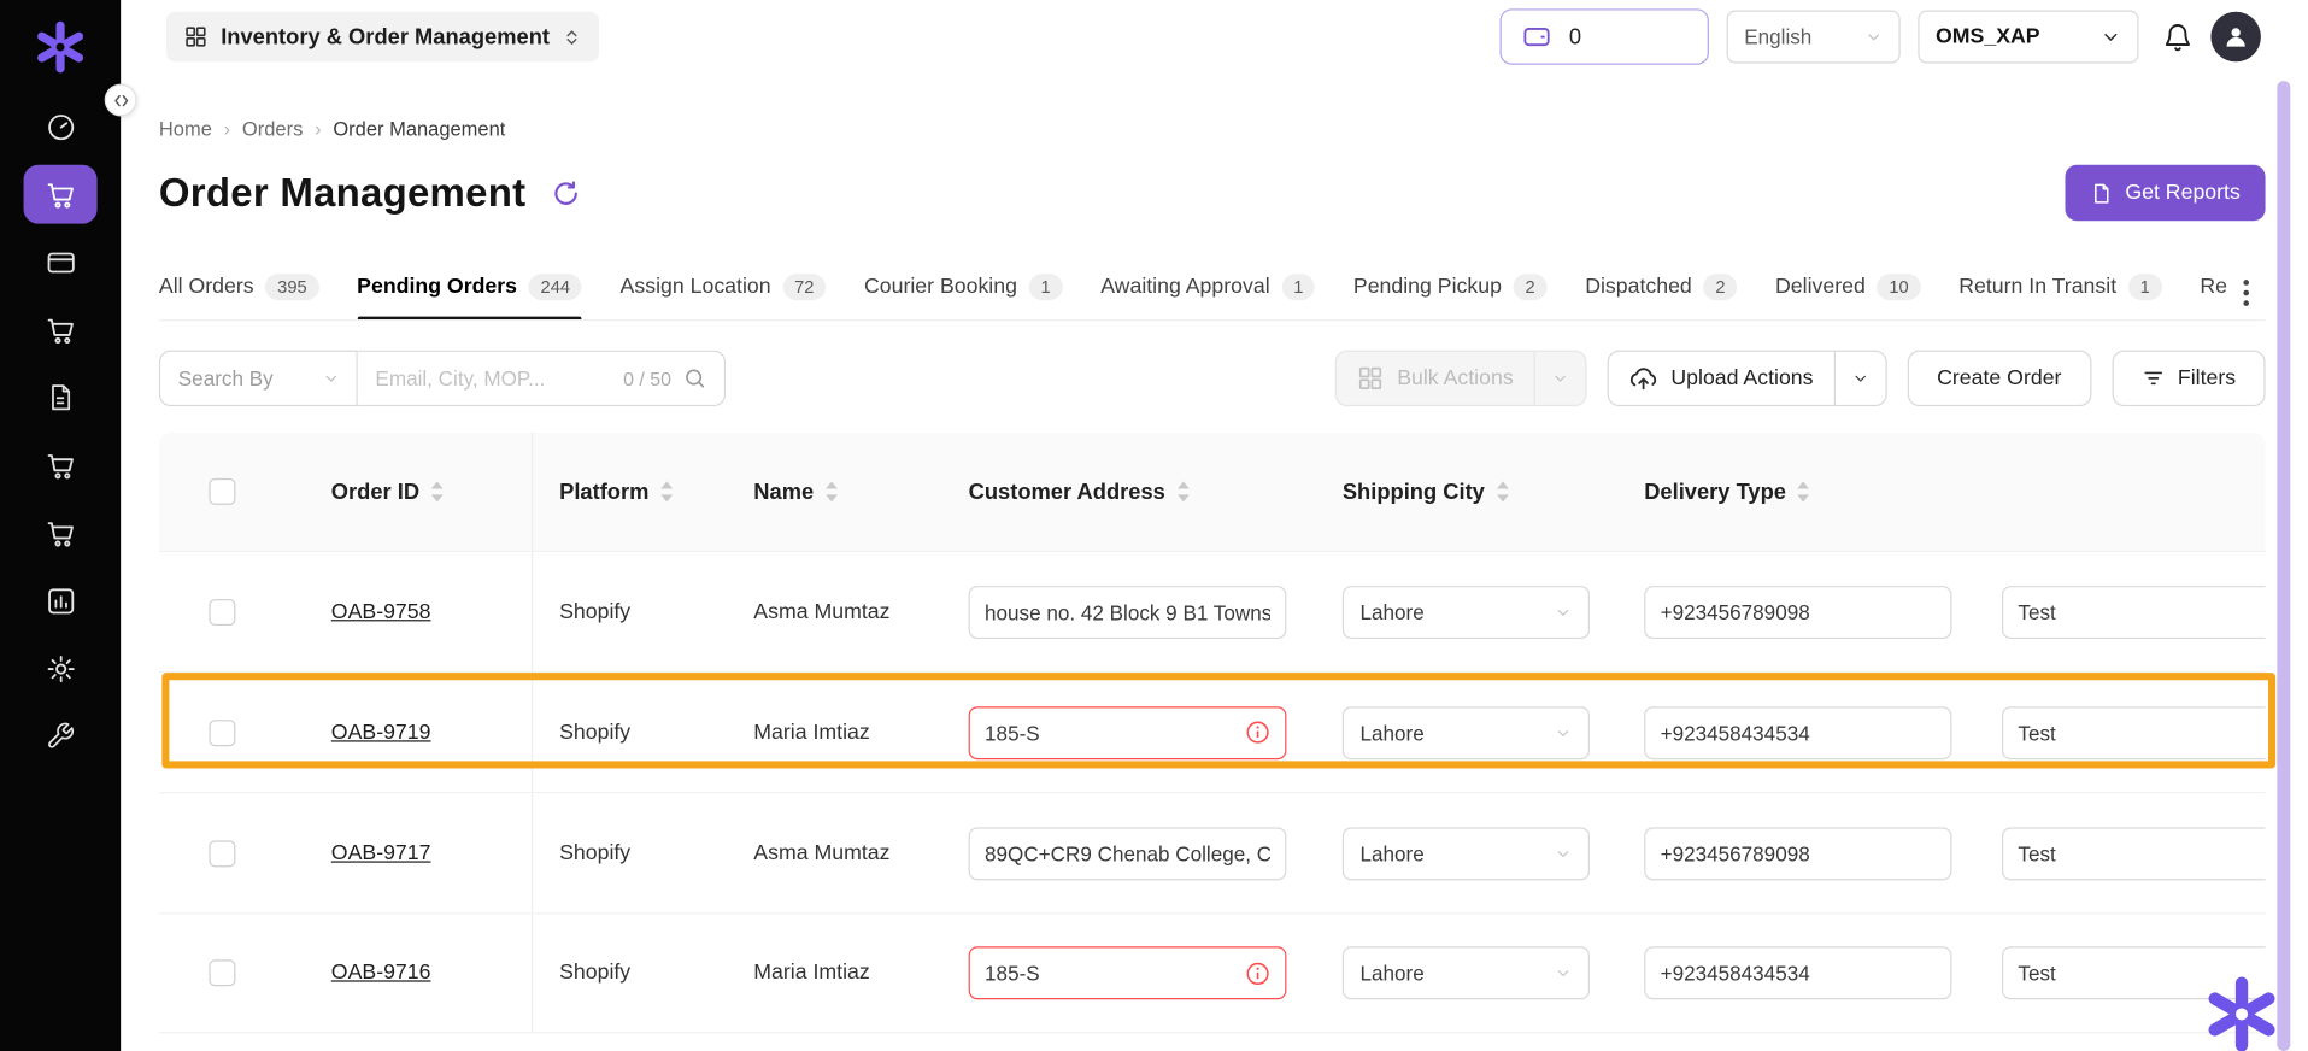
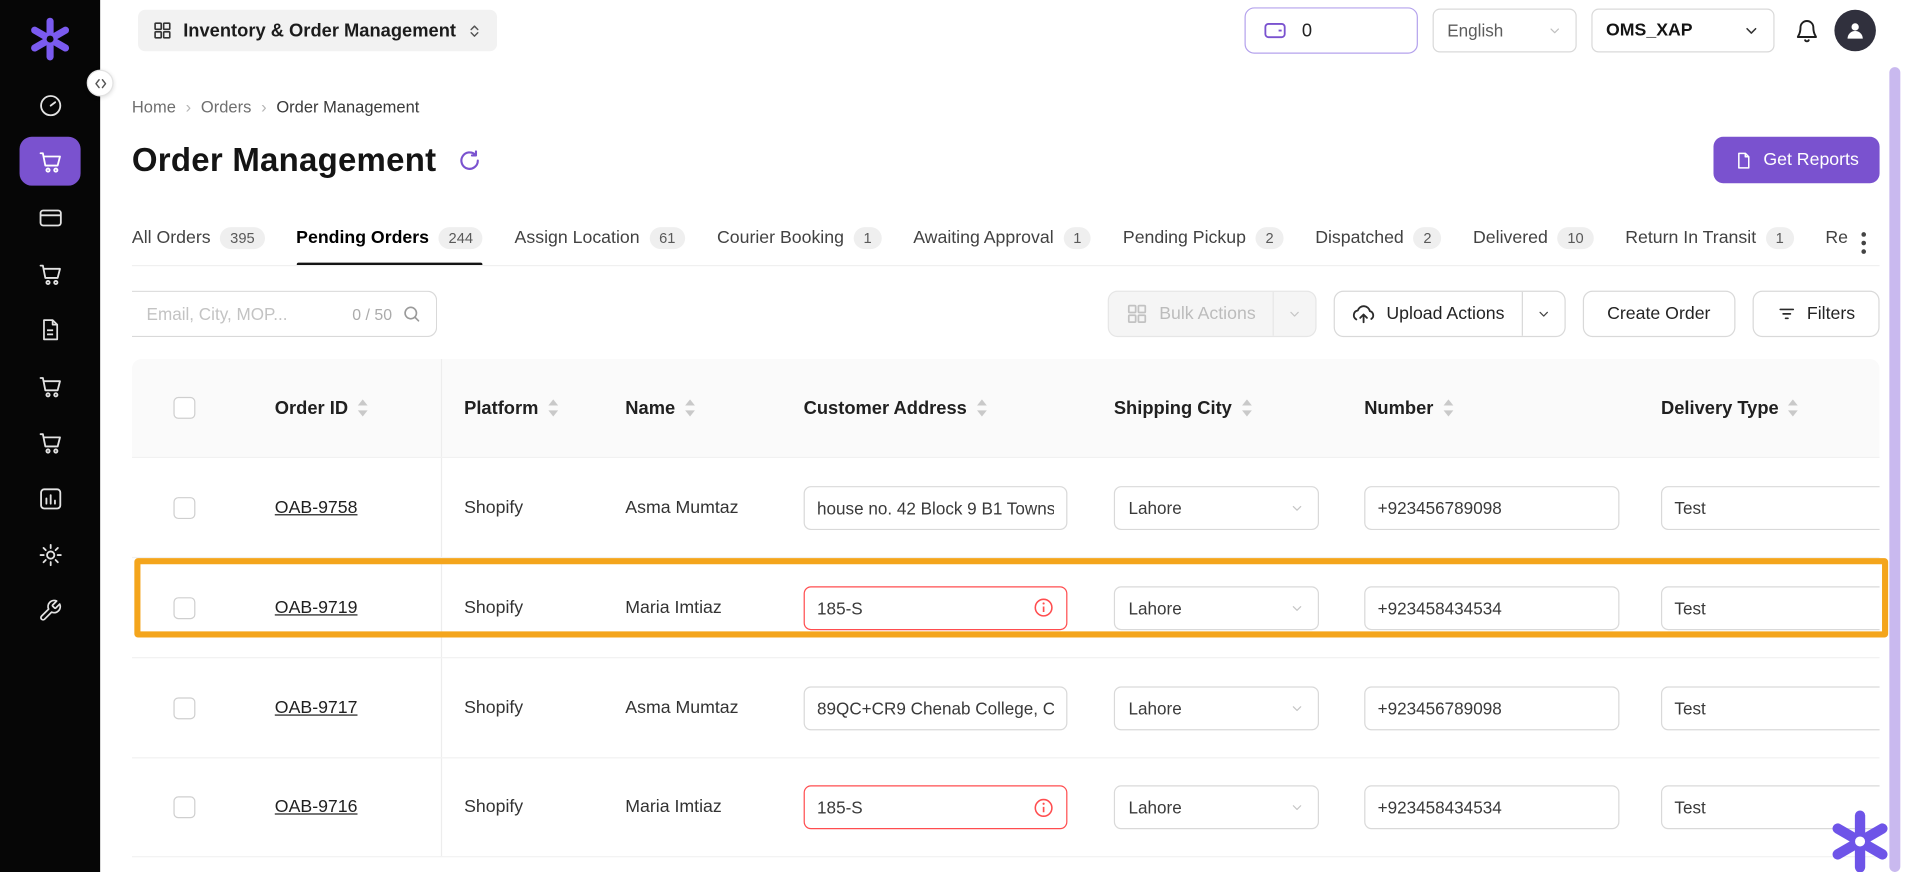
  Inventory & Order Management
  0
  English
  OMS_XAP
  Home
  ›
  Orders
  ›
  Order Management
  Order Management
  Get Reports
  All Orders
  395
  Pending Orders
  244
  Assign Location
- 72
+ 61
  Courier Booking
  1
  Awaiting Approval
  1
  Pending Pickup
  2
  Dispatched
  2
  Delivered
  10
  Return In Transit
  1
- Search By
  Email, City, MOP...
  0 / 50
  Bulk Actions
  Upload Actions
  Create Order
  Filters
  Order ID
  Platform
  Name
  Customer Address
  Shipping City
+ Number
  Delivery Type
  OAB-9758
  Shopify
  Asma Mumtaz
  house no. 42 Block 9 B1 Towns
  Lahore
  +923456789098
  Test
  OAB-9719
  Shopify
  Maria Imtiaz
  185-S
  Lahore
  +923458434534
  Test
  OAB-9717
  Shopify
  Asma Mumtaz
  89QC+CR9 Chenab College, C
  Lahore
  +923456789098
  Test
  OAB-9716
  Shopify
  Maria Imtiaz
  185-S
  Lahore
  +923458434534
  Test
